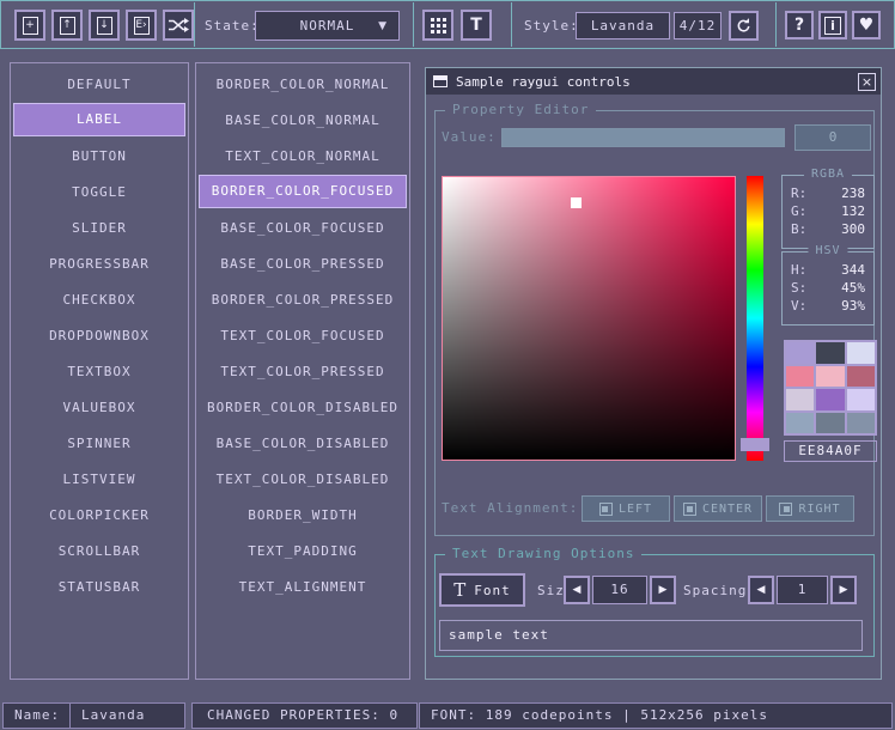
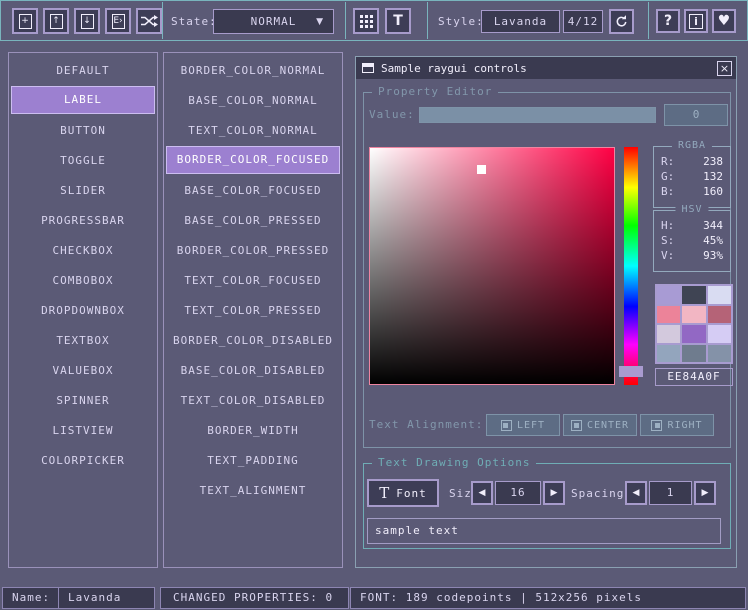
  +
  ↑
  ↓
  E›
  State
  NORMAL
  ▼
  T
  Style:
  Lavanda
  4/12
  ?
  i
  ♥
  DEFAULT
  LABEL
  BUTTON
  TOGGLE
  SLIDER
  PROGRESSBAR
  CHECKBOX
+ COMBOBOX
  DROPDOWNBOX
  TEXTBOX
  VALUEBOX
  SPINNER
  LISTVIEW
  COLORPICKER
- SCROLLBAR
- STATUSBAR
  BORDER_COLOR_NORMAL
  BASE_COLOR_NORMAL
  TEXT_COLOR_NORMAL
  BORDER_COLOR_FOCUSED
  BASE_COLOR_FOCUSED
  BASE_COLOR_PRESSED
  BORDER_COLOR_PRESSED
  TEXT_COLOR_FOCUSED
  TEXT_COLOR_PRESSED
  BORDER_COLOR_DISABLED
  BASE_COLOR_DISABLED
  TEXT_COLOR_DISABLED
  BORDER_WIDTH
  TEXT_PADDING
  TEXT_ALIGNMENT
  Sample raygui controls
  ×
  Property Editor
  Value:
  0
  RGBA
  R:
  238
  G:
  132
  B:
- 300
+ 160
  HSV
  H:
  344
  S:
  45%
  V:
  93%
  EE84A0F
  Text Alignment:
  LEFT
  CENTER
  RIGHT
  Text Drawing Options
  T
  Font
  ◀
  16
  ▶
  Spacing
  ◀
  1
  ▶
  sample text
  Name:
  Lavanda
  CHANGED PROPERTIES: 0
  FONT: 189 codepoints | 512x256 pixels
